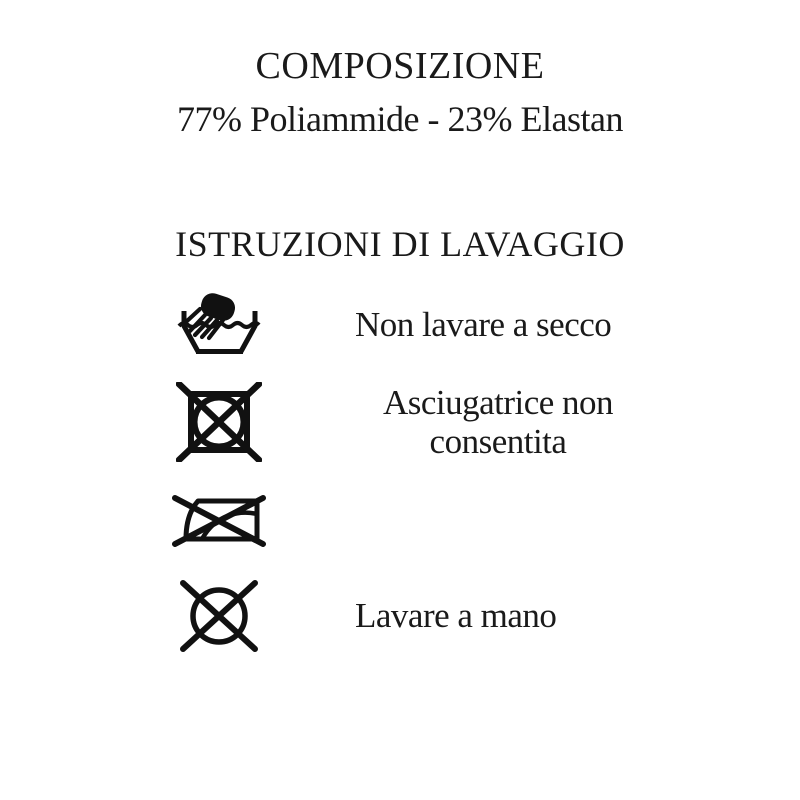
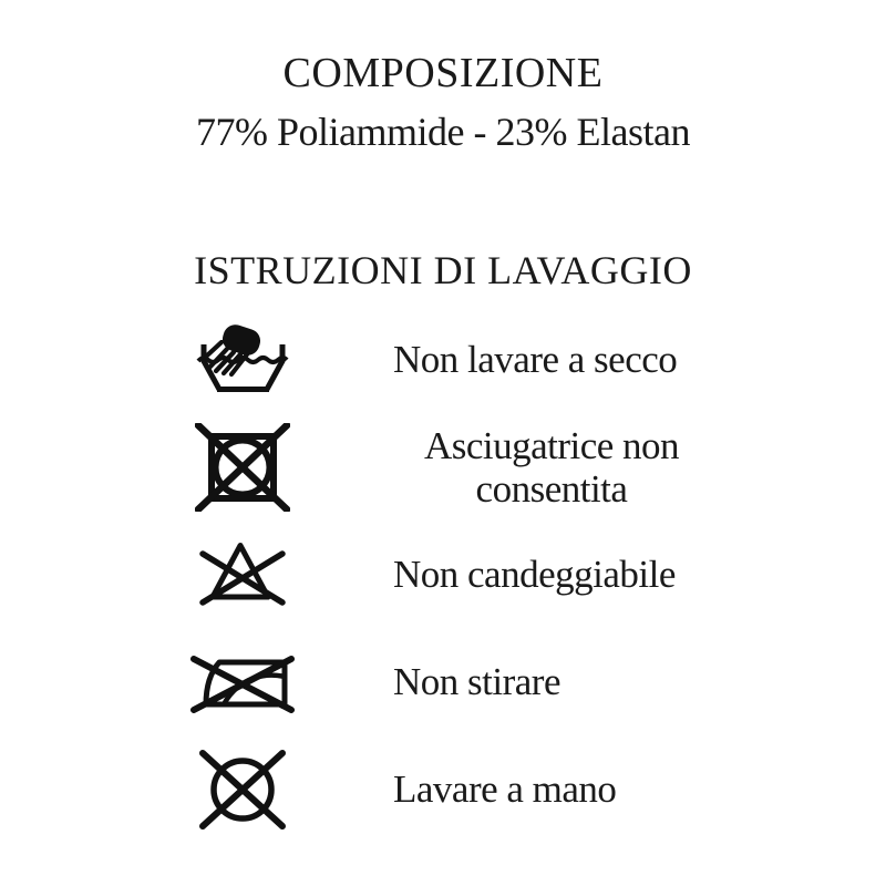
  COMPOSIZIONE
  77% Poliammide - 23% Elastan
  ISTRUZIONI DI LAVAGGIO
  Non lavare a secco
  Asciugatrice non consentita
+ Non candeggiabile
+ Non stirare
  Lavare a mano
